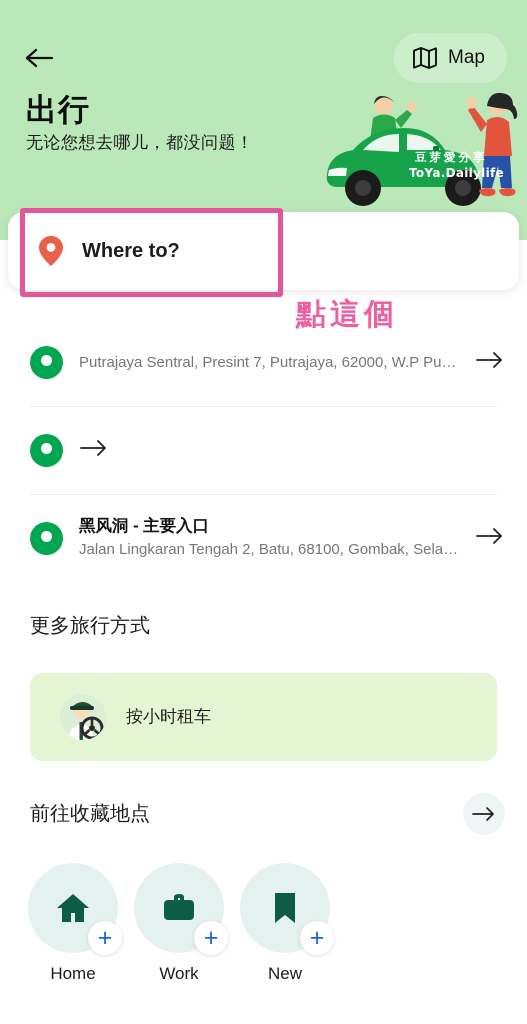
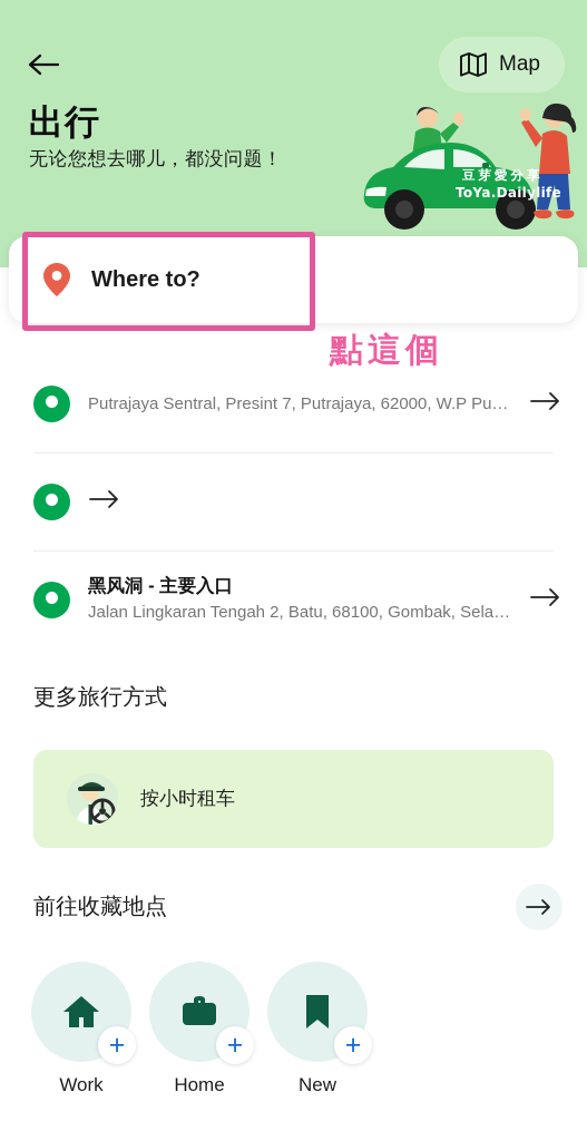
  Map
  出行
  无论您想去哪儿，都没问题！
  豆芽愛分享
  ToYa.Dailylife
  Where to?
  點這個
  Putrajaya Sentral, Presint 7, Putrajaya, 62000, W.P Pu…
  黑风洞 - 主要入口
  Jalan Lingkaran Tengah 2, Batu, 68100, Gombak, Sela…
  更多旅行方式
  按小时租车
  前往收藏地点
  +
- Home
+ Work
  +
- Work
+ Home
  +
  New
